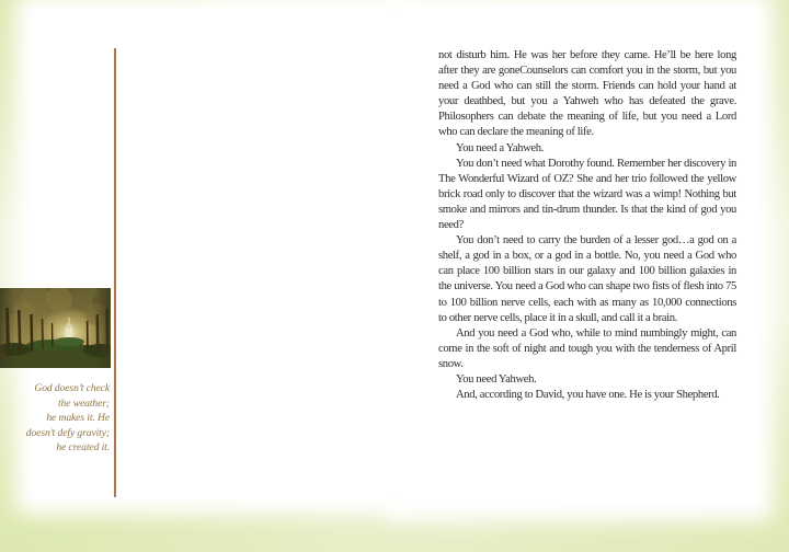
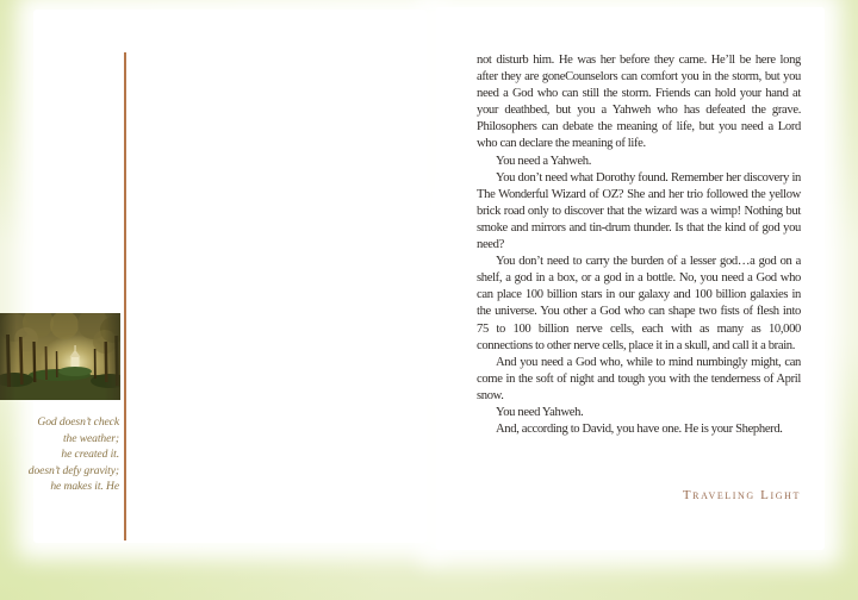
  God doesn’t check
  the weather;
- he makes it. He
+ he created it.
  doesn’t defy gravity;
- he created it.
+ he makes it. He
  not disturb him. He was her before they came. He’ll be here long after they are goneCounselors can comfort you in the storm, but you need a God who can still the storm. Friends can hold your hand at your deathbed, but you a Yahweh who has defeated the grave. Philosophers can debate the meaning of life, but you need a Lord who can declare the meaning of life.
  You need a Yahweh.
  You don’t need what Dorothy found. Remember her discovery in The Wonderful Wizard of OZ? She and her trio followed the yellow brick road only to discover that the wizard was a wimp! Nothing but smoke and mirrors and tin-drum thunder. Is that the kind of god you need?
- You don’t need to carry the burden of a lesser god…a god on a shelf, a god in a box, or a god in a bottle. No, you need a God who can place 100 billion stars in our galaxy and 100 billion galaxies in the universe. You need a God who can shape two fists of flesh into 75 to 100 billion nerve cells, each with as many as 10,000 connections to other nerve cells, place it in a skull, and call it a brain.
+ You don’t need to carry the burden of a lesser god…a god on a shelf, a god in a box, or a god in a bottle. No, you need a God who can place 100 billion stars in our galaxy and 100 billion galaxies in the universe. You other a God who can shape two fists of flesh into 75 to 100 billion nerve cells, each with as many as 10,000 connections to other nerve cells, place it in a skull, and call it a brain.
  And you need a God who, while to mind numbingly might, can come in the soft of night and tough you with the tenderness of April snow.
  You need Yahweh.
  And, according to David, you have one. He is your Shepherd.
+ Traveling Light
